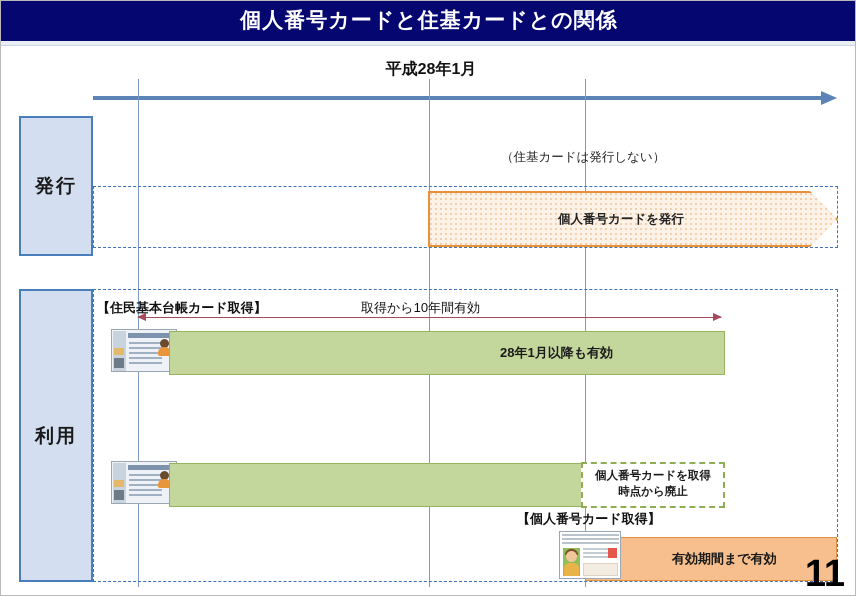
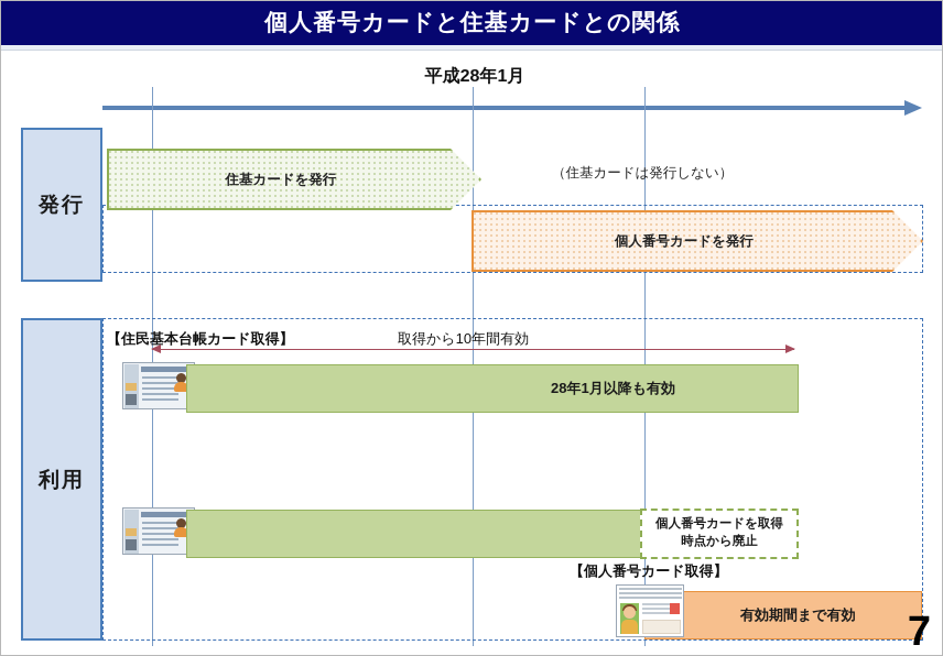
  個人番号カードと住基カードとの関係
  平成28年1月
  発行
  利用
+ 住基カードを発行
  （住基カードは発行しない）
  個人番号カードを発行
  【住民基本台帳カード取得】
  取得から10年間有効
  28年1月以降も有効
  個人番号カードを取得
  時点から廃止
  【個人番号カード取得】
  有効期間まで有効
- 11
+ 7
